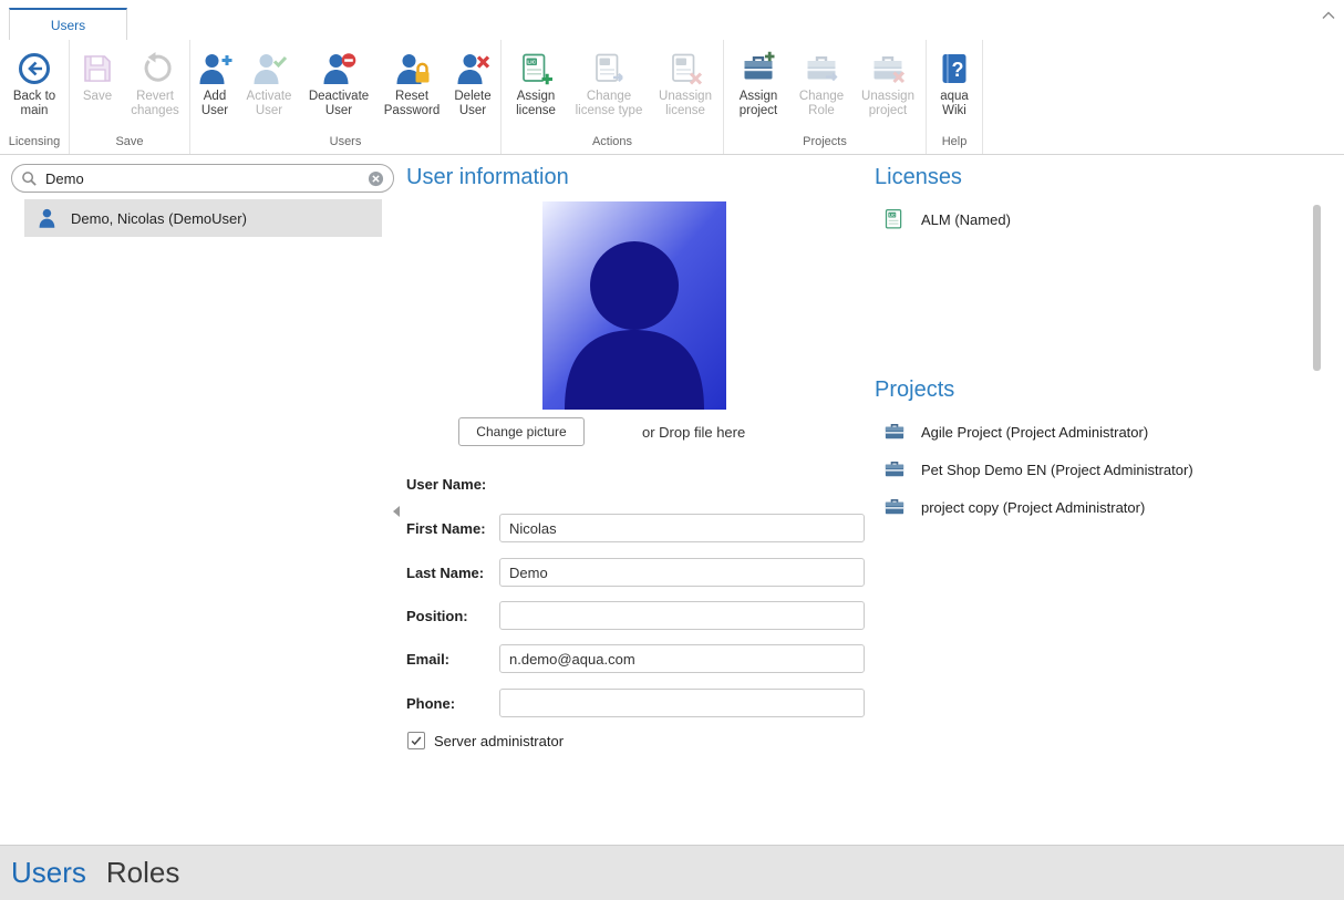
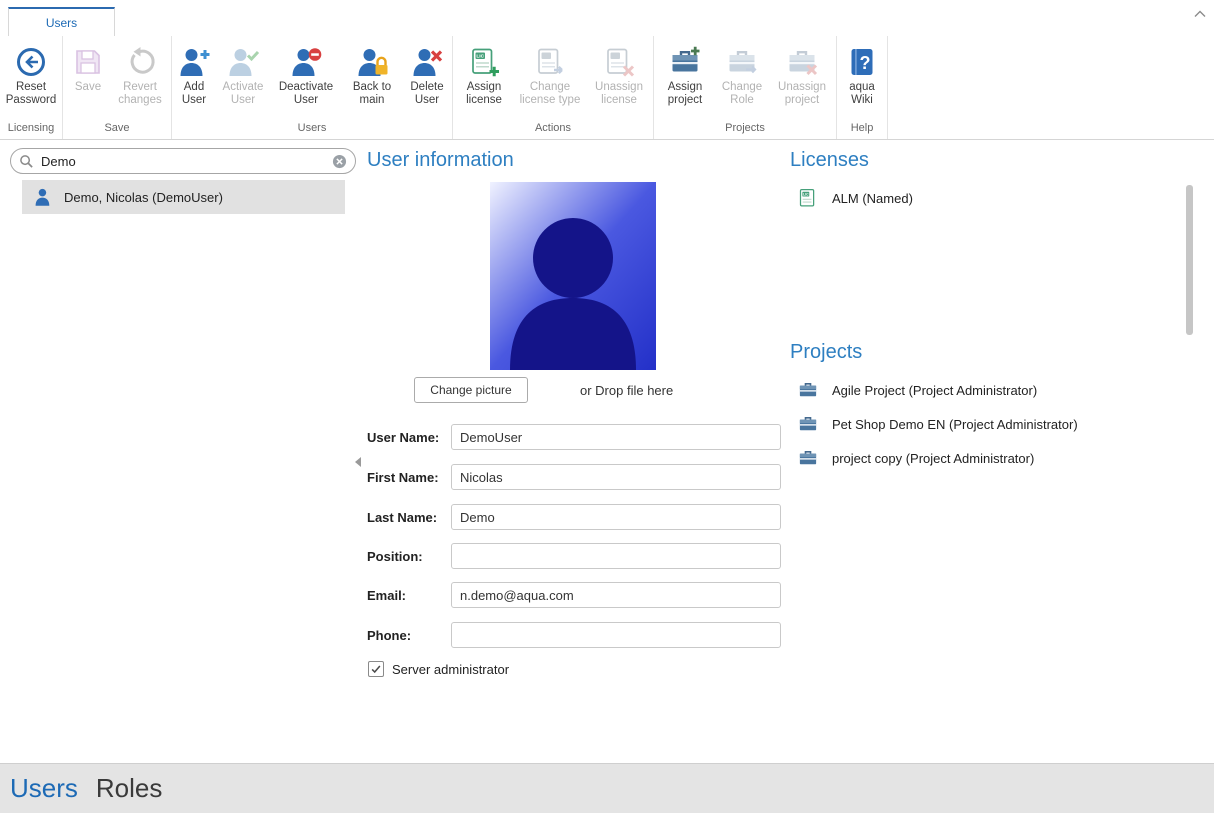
  Users
- Back to main
+ Reset Password
  Licensing
  Save
  Revert changes
  Save
  Add User
  Activate User
  Deactivate User
- Reset Password
+ Back to main
  Delete User
  Users
  Assign license
  Change license type
  Unassign license
  Actions
  Assign project
  Change Role
  Unassign project
  Projects
  ?
  aqua Wiki
  Help
  Demo
  Demo, Nicolas (DemoUser)
  User information
  Change picture
  or Drop file here
  User Name:
+ DemoUser
  First Name:
  Nicolas
  Last Name:
  Demo
  Position:
  Email:
  n.demo@aqua.com
  Phone:
  Server administrator
  Licenses
  ALM (Named)
  Projects
  Agile Project (Project Administrator)
  Pet Shop Demo EN (Project Administrator)
  project copy (Project Administrator)
  Users
  Roles
